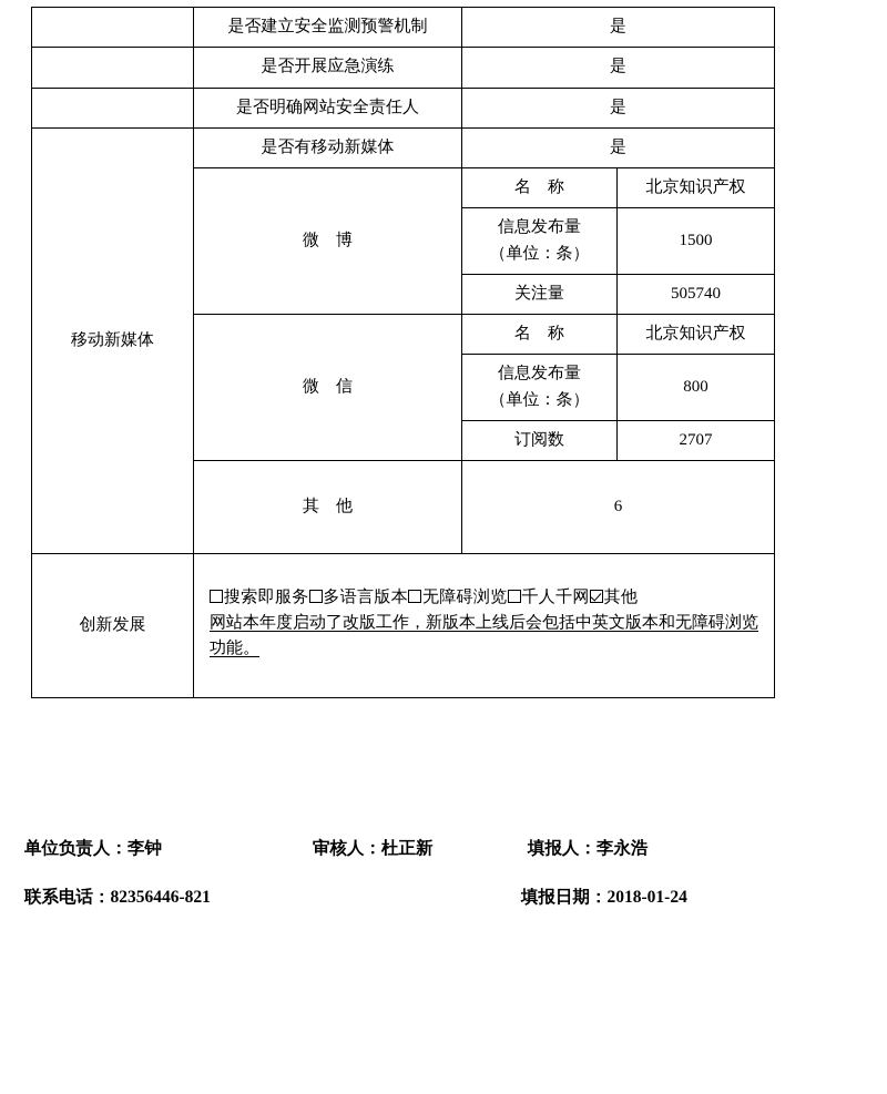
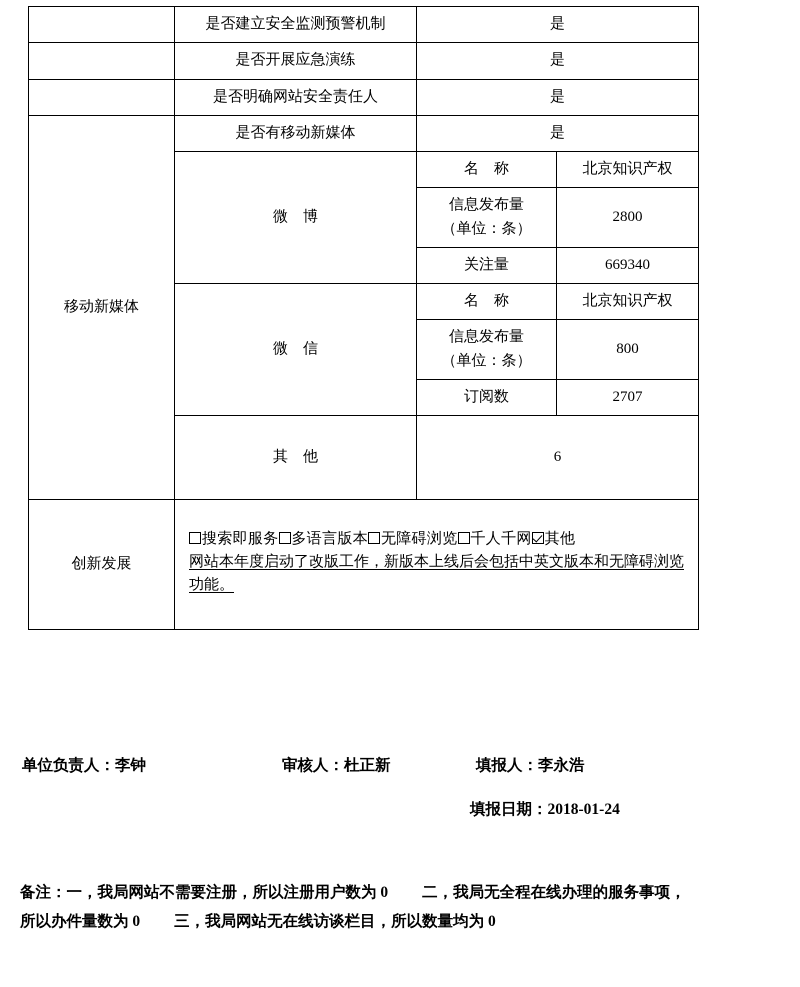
  	是否建立安全监测预警机制	是
  	是否开展应急演练	是
  	是否明确网站安全责任人	是
  移动新媒体	是否有移动新媒体	是
  微 博	名 称	北京知识产权
- 信息发布量 （单位：条）	1500
+ 信息发布量 （单位：条）	2800
- 关注量	505740
+ 关注量	669340
  微 信	名 称	北京知识产权
  信息发布量 （单位：条）	800
  订阅数	2707
  其 他	6
  创新发展	搜索即服务 多语言版本 无障碍浏览 千人千网 其他 网站本年度启动了改版工作，新版本上线后会包括中英文版本和无障碍浏览功能。
  单位负责人：李钟
  审核人：杜正新
  填报人：李永浩
- 联系电话：82356446-821
  填报日期：2018-01-24
+ 备注：一，我局网站不需要注册，所以注册用户数为 0 二，我局无全程在线办理的服务事项，所以办件量数为 0 三，我局网站无在线访谈栏目，所以数量均为 0
